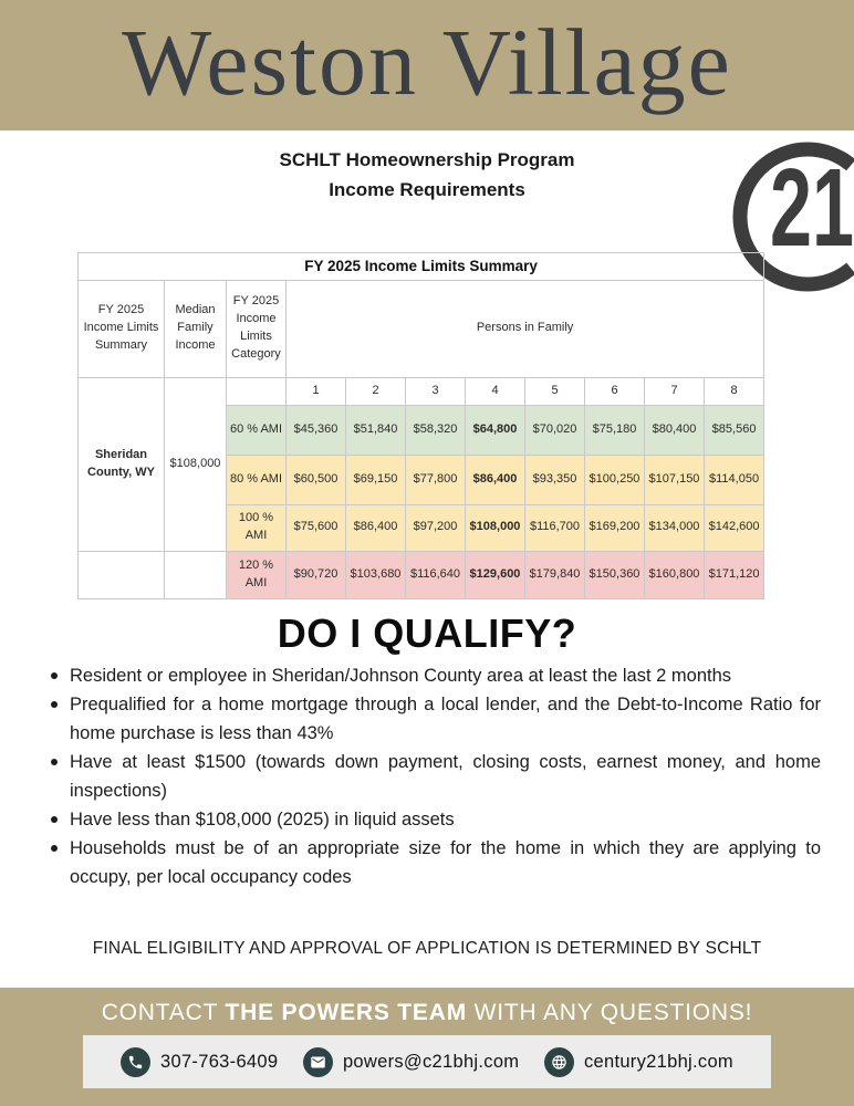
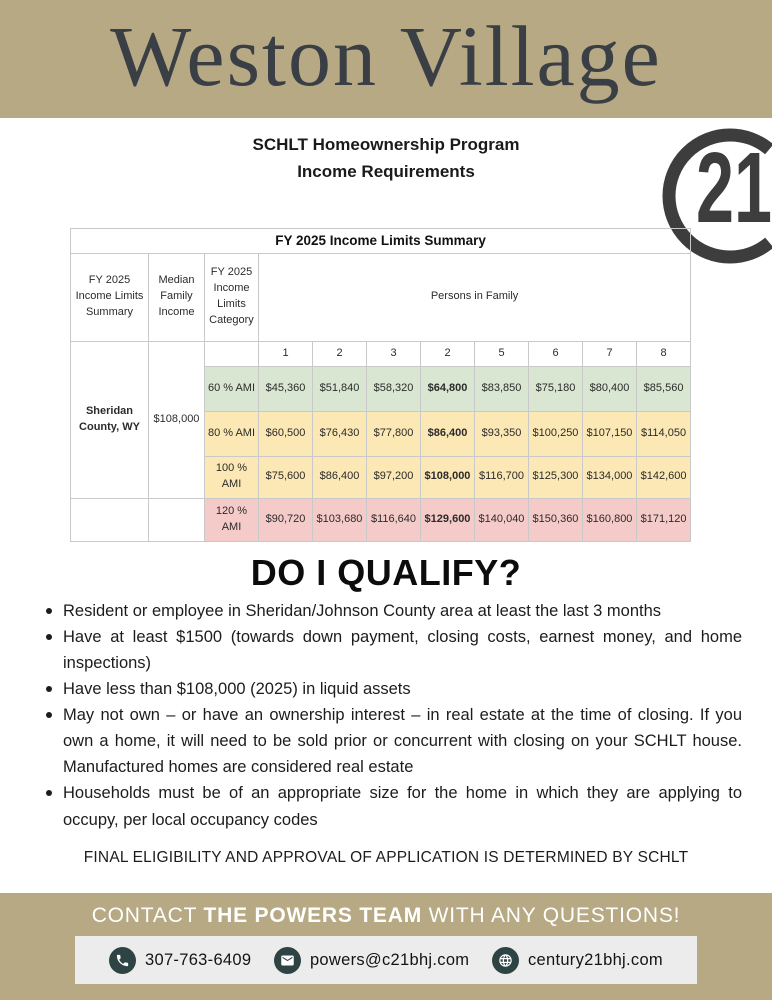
  Weston Village
  21
  SCHLT Homeownership Program
  Income Requirements
  FY 2025 Income Limits Summary
  FY 2025 Income Limits Summary	Median Family Income	FY 2025 Income Limits Category	Persons in Family
- Sheridan County, WY	$108,000		1	2	3	4	5	6	7	8
+ Sheridan County, WY	$108,000		1	2	3	2	5	6	7	8
- 60 % AMI	$45,360	$51,840	$58,320	$64,800	$70,020	$75,180	$80,400	$85,560
+ 60 % AMI	$45,360	$51,840	$58,320	$64,800	$83,850	$75,180	$80,400	$85,560
- 80 % AMI	$60,500	$69,150	$77,800	$86,400	$93,350	$100,250	$107,150	$114,050
+ 80 % AMI	$60,500	$76,430	$77,800	$86,400	$93,350	$100,250	$107,150	$114,050
- 100 % AMI	$75,600	$86,400	$97,200	$108,000	$116,700	$169,200	$134,000	$142,600
+ 100 % AMI	$75,600	$86,400	$97,200	$108,000	$116,700	$125,300	$134,000	$142,600
- 		120 % AMI	$90,720	$103,680	$116,640	$129,600	$179,840	$150,360	$160,800	$171,120
+ 		120 % AMI	$90,720	$103,680	$116,640	$129,600	$140,040	$150,360	$160,800	$171,120
  DO I QUALIFY?
- Resident or employee in Sheridan/Johnson County area at least the last 2 months
+ Resident or employee in Sheridan/Johnson County area at least the last 3 months
- Prequalified for a home mortgage through a local lender, and the Debt-to-Income Ratio for home purchase is less than 43%
  Have at least $1500 (towards down payment, closing costs, earnest money, and home inspections)
  Have less than $108,000 (2025) in liquid assets
+ May not own – or have an ownership interest – in real estate at the time of closing. If you own a home, it will need to be sold prior or concurrent with closing on your SCHLT house. Manufactured homes are considered real estate
  Households must be of an appropriate size for the home in which they are applying to occupy, per local occupancy codes
  FINAL ELIGIBILITY AND APPROVAL OF APPLICATION IS DETERMINED BY SCHLT
  CONTACT THE POWERS TEAM WITH ANY QUESTIONS!
  307-763-6409
  powers@c21bhj.com
  century21bhj.com
